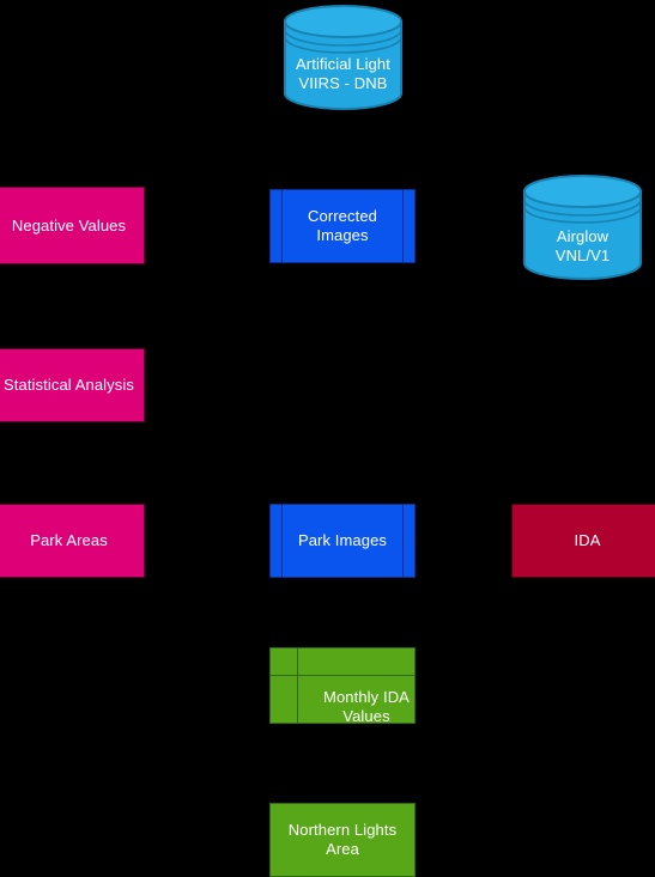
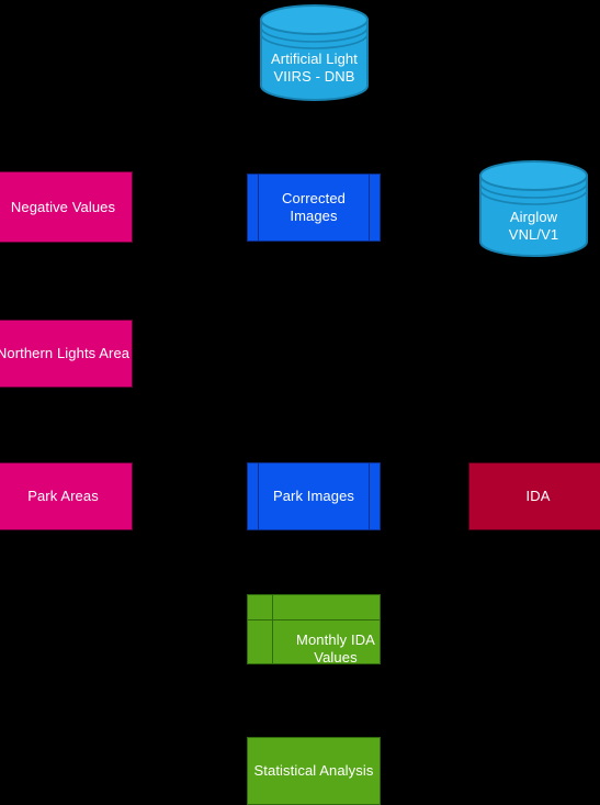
  Artificial Light
  VIIRS - DNB
  Negative Values
  Corrected
  Images
  Airglow
  VNL/V1
- Statistical Analysis
+ Northern Lights Area
  Park Areas
  Park Images
  IDA
  Monthly IDA
  Values
- Northern Lights Area
+ Statistical Analysis
